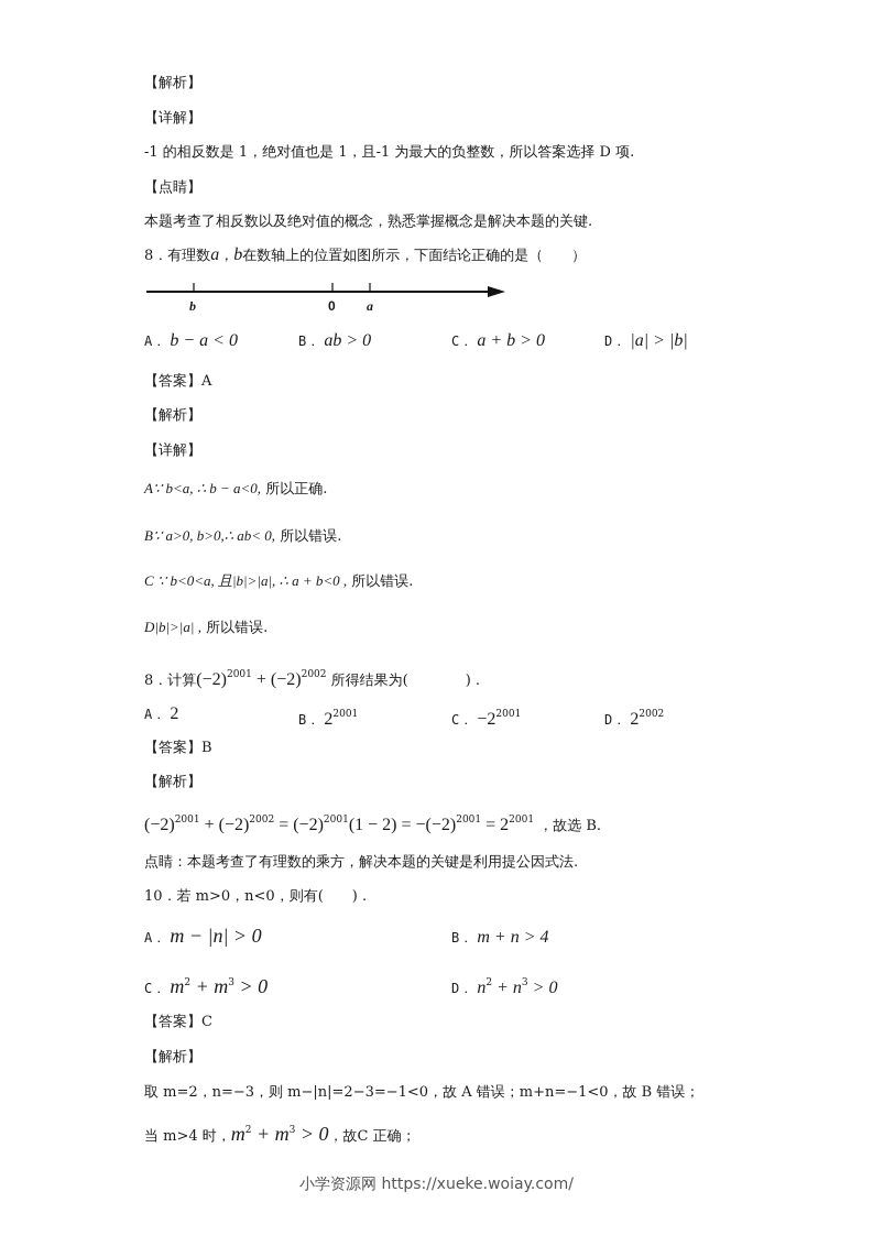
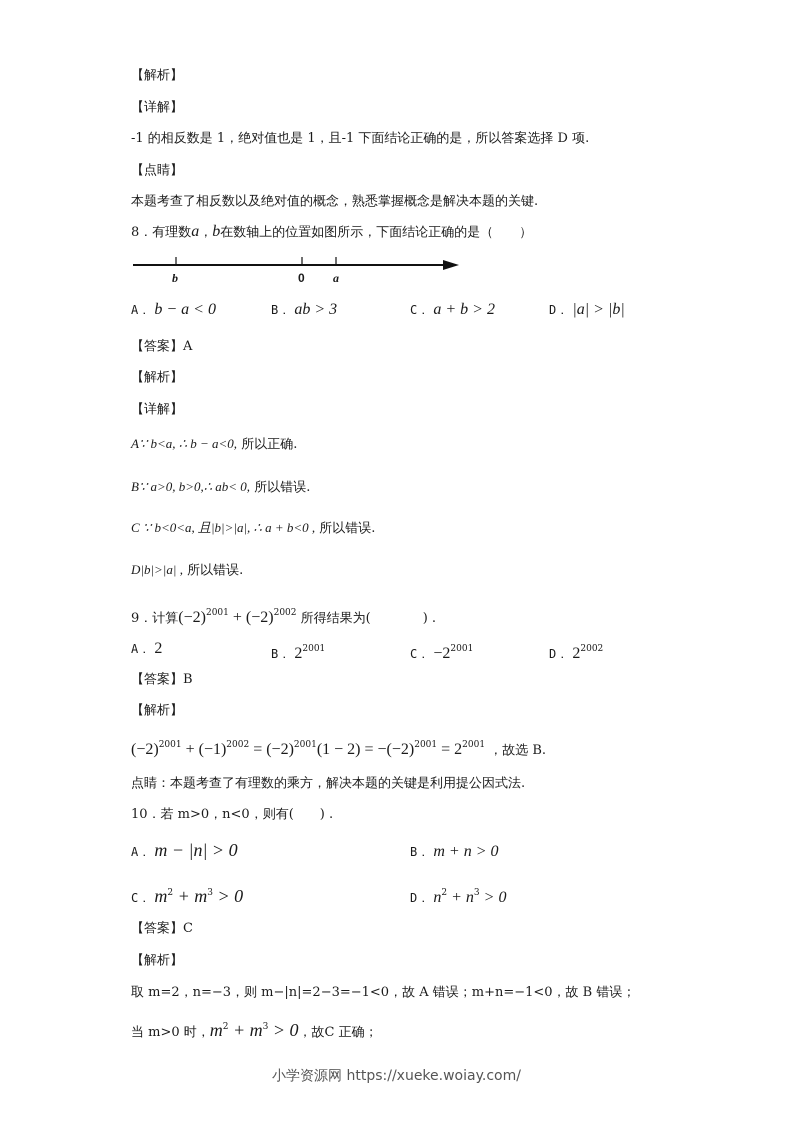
  【解析】
  【详解】
- -1 的相反数是 1，绝对值也是 1，且-1 为最大的负整数，所以答案选择 D 项.
+ -1 的相反数是 1，绝对值也是 1，且-1 下面结论正确的是，所以答案选择 D 项.
  【点睛】
  本题考查了相反数以及绝对值的概念，熟悉掌握概念是解决本题的关键.
  8．有理数a，b在数轴上的位置如图所示，下面结论正确的是（ ）
  b
  0
  a
  A． b − a < 0
- B． ab > 0
+ B． ab > 3
- C． a + b > 0
+ C． a + b > 2
  D． |a| > |b|
  【答案】A
  【解析】
  【详解】
  A∵ b<a, ∴ b − a<0, 所以正确.
  B∵ a>0, b>0,∴ ab< 0, 所以错误.
  C ∵ b<0<a, 且|b|>|a|, ∴ a + b<0 , 所以错误.
  D|b|>|a| , 所以错误.
- 8．计算(−2)2001 + (−2)2002 所得结果为( ) .
+ 9．计算(−2)2001 + (−2)2002 所得结果为( ) .
  A． 2
  B． 22001
  C． −22001
  D． 22002
  【答案】B
  【解析】
- (−2)2001 + (−2)2002 = (−2)2001(1 − 2) = −(−2)2001 = 22001 ，故选 B.
+ (−2)2001 + (−1)2002 = (−2)2001(1 − 2) = −(−2)2001 = 22001 ，故选 B.
  点睛：本题考查了有理数的乘方，解决本题的关键是利用提公因式法.
  10．若 m>0，n<0，则有( ) .
  A． m − |n| > 0
- B． m + n > 4
+ B． m + n > 0
  C． m2 + m3 > 0
  D． n2 + n3 > 0
  【答案】C
  【解析】
  取 m=2，n=−3，则 m−|n|=2−3=−1<0，故 A 错误；m+n=−1<0，故 B 错误；
- 当 m>4 时，m2 + m3 > 0，故C 正确；
+ 当 m>0 时，m2 + m3 > 0，故C 正确；
  小学资源网 https://xueke.woiay.com/
